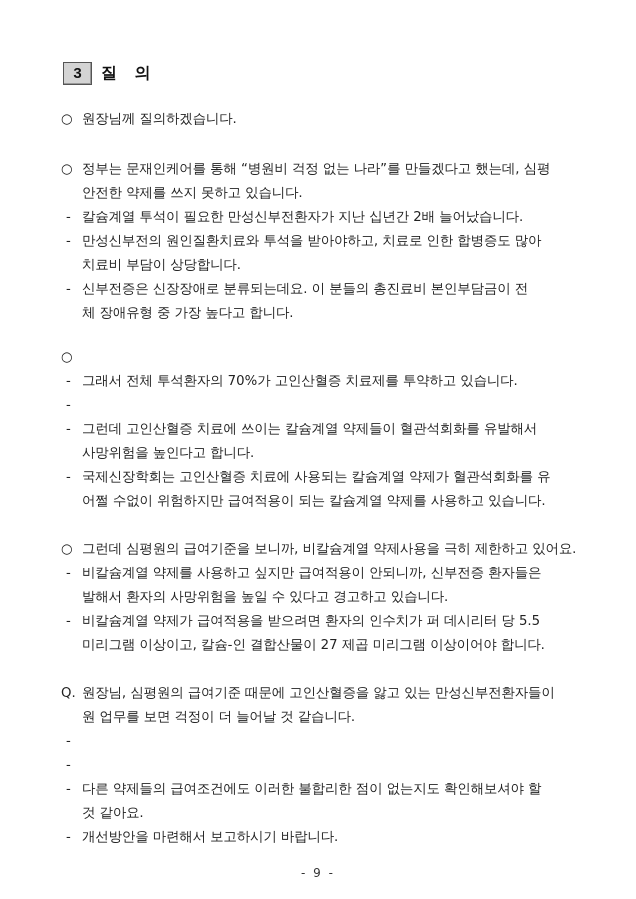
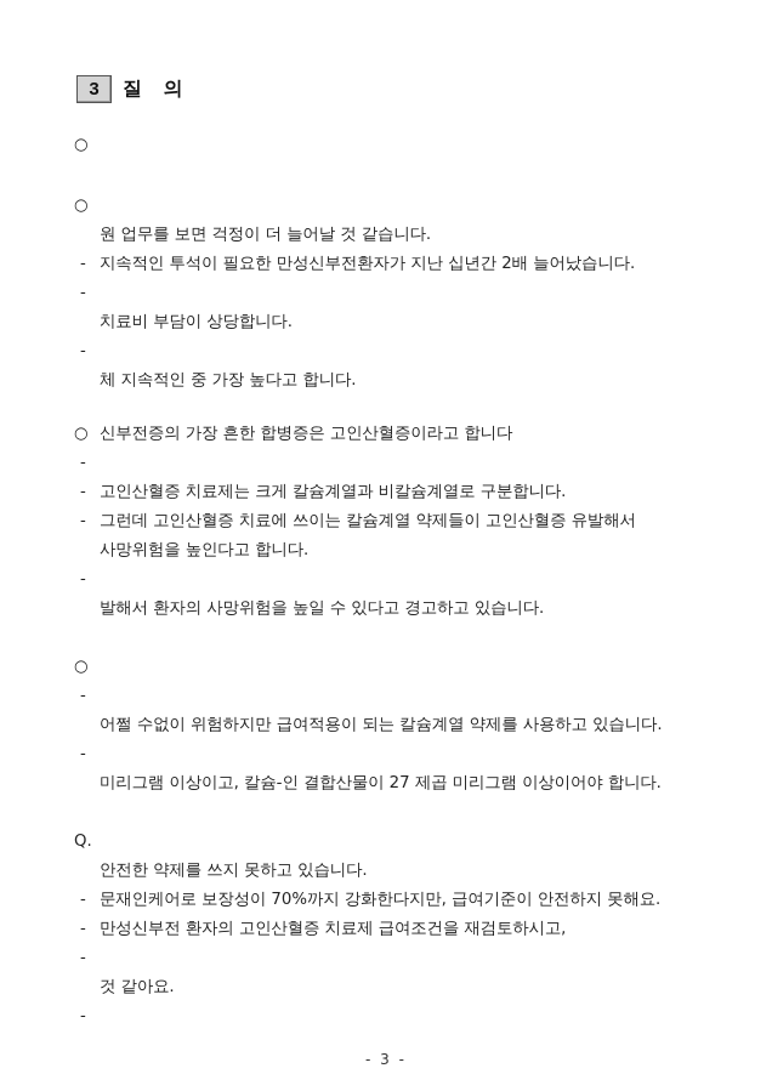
  3
  질 의
  ○
- 원장님께 질의하겠습니다.
  ○
- 정부는 문재인케어를 통해 “병원비 걱정 없는 나라”를 만들겠다고 했는데, 심평
- 안전한 약제를 쓰지 못하고 있습니다.
+ 원 업무를 보면 걱정이 더 늘어날 것 같습니다.
  -
- 칼슘계열 투석이 필요한 만성신부전환자가 지난 십년간 2배 늘어났습니다.
+ 지속적인 투석이 필요한 만성신부전환자가 지난 십년간 2배 늘어났습니다.
  -
- 만성신부전의 원인질환치료와 투석을 받아야하고, 치료로 인한 합병증도 많아
  치료비 부담이 상당합니다.
  -
- 신부전증은 신장장애로 분류되는데요. 이 분들의 총진료비 본인부담금이 전
- 체 장애유형 중 가장 높다고 합니다.
+ 체 지속적인 중 가장 높다고 합니다.
  ○
+ 신부전증의 가장 흔한 합병증은 고인산혈증이라고 합니다
  -
- 그래서 전체 투석환자의 70%가 고인산혈증 치료제를 투약하고 있습니다.
  -
+ 고인산혈증 치료제는 크게 칼슘계열과 비칼슘계열로 구분합니다.
  -
- 그런데 고인산혈증 치료에 쓰이는 칼슘계열 약제들이 혈관석회화를 유발해서
+ 그런데 고인산혈증 치료에 쓰이는 칼슘계열 약제들이 고인산혈증 유발해서
  사망위험을 높인다고 합니다.
  -
- 국제신장학회는 고인산혈증 치료에 사용되는 칼슘계열 약제가 혈관석회화를 유
- 어쩔 수없이 위험하지만 급여적용이 되는 칼슘계열 약제를 사용하고 있습니다.
+ 발해서 환자의 사망위험을 높일 수 있다고 경고하고 있습니다.
  ○
- 그런데 심평원의 급여기준을 보니까, 비칼슘계열 약제사용을 극히 제한하고 있어요.
  -
- 비칼슘계열 약제를 사용하고 싶지만 급여적용이 안되니까, 신부전증 환자들은
- 발해서 환자의 사망위험을 높일 수 있다고 경고하고 있습니다.
+ 어쩔 수없이 위험하지만 급여적용이 되는 칼슘계열 약제를 사용하고 있습니다.
  -
- 비칼슘계열 약제가 급여적용을 받으려면 환자의 인수치가 퍼 데시리터 당 5.5
  미리그램 이상이고, 칼슘-인 결합산물이 27 제곱 미리그램 이상이어야 합니다.
  Q.
- 원장님, 심평원의 급여기준 때문에 고인산혈증을 앓고 있는 만성신부전환자들이
- 원 업무를 보면 걱정이 더 늘어날 것 같습니다.
+ 안전한 약제를 쓰지 못하고 있습니다.
  -
+ 문재인케어로 보장성이 70%까지 강화한다지만, 급여기준이 안전하지 못해요.
  -
+ 만성신부전 환자의 고인산혈증 치료제 급여조건을 재검토하시고,
  -
- 다른 약제들의 급여조건에도 이러한 불합리한 점이 없는지도 확인해보셔야 할
  것 같아요.
  -
- 개선방안을 마련해서 보고하시기 바랍니다.
- - 9 -
+ - 3 -
